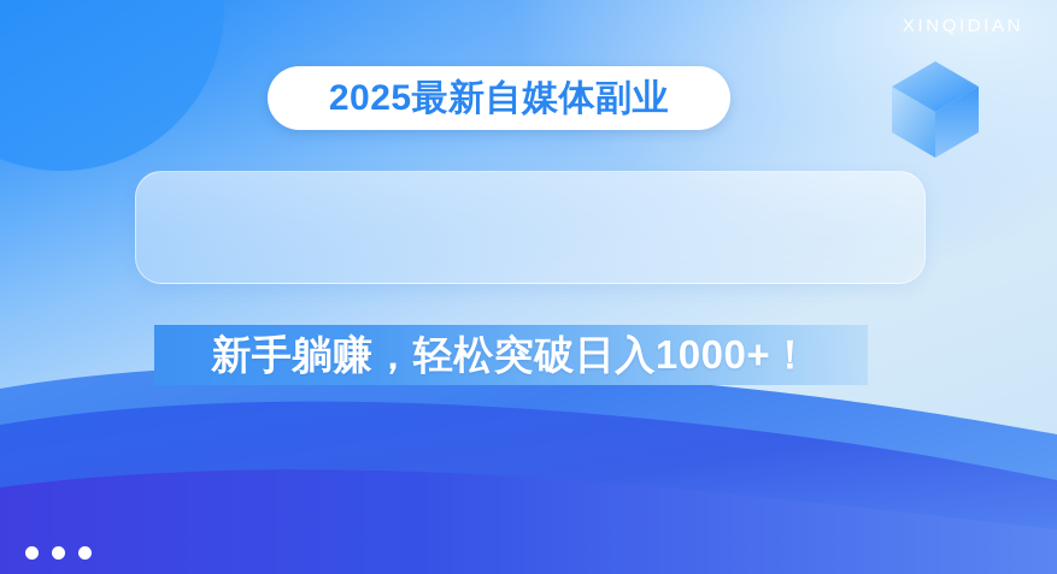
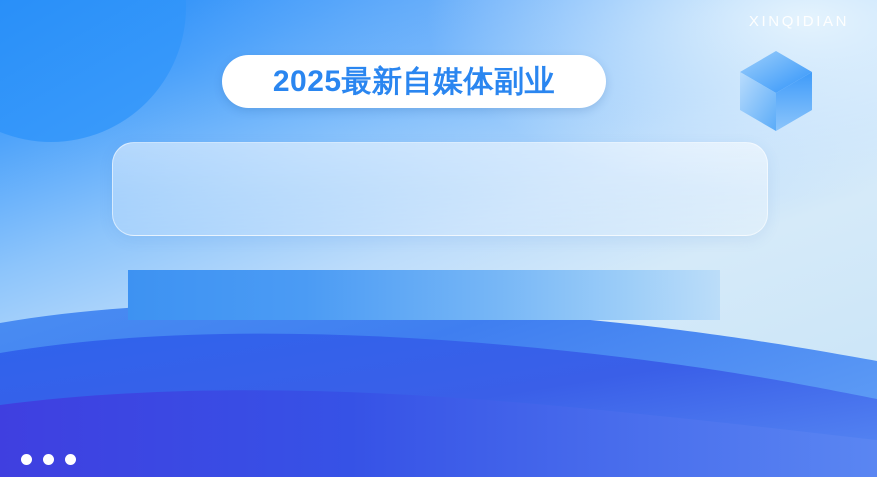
  XINQIDIAN
  2025最新自媒体副业
- 新手躺赚，轻松突破日入1000+！
